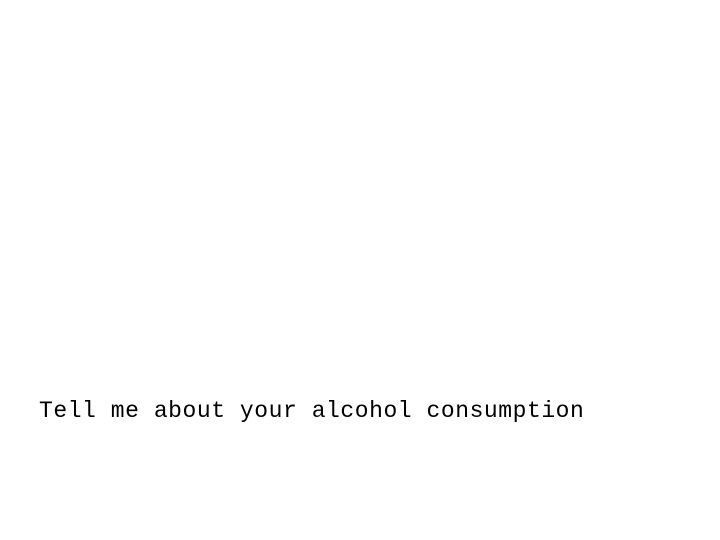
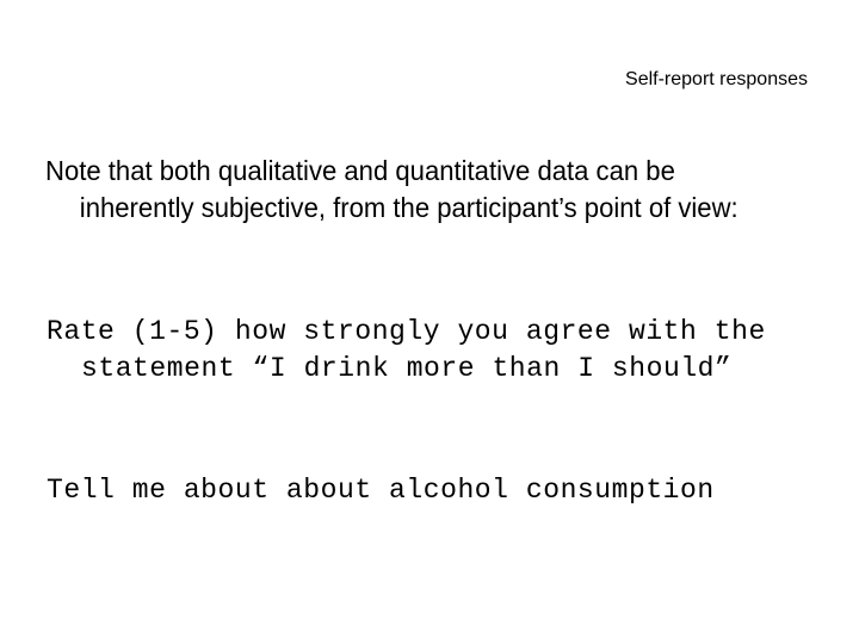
+ Self-report responses
+ Note that both qualitative and quantitative data can be inherently subjective, from the participant’s point of view:
+ Rate (1-5) how strongly you agree with the statement “I drink more than I should”
- Tell me about your alcohol consumption
+ Tell me about about alcohol consumption
